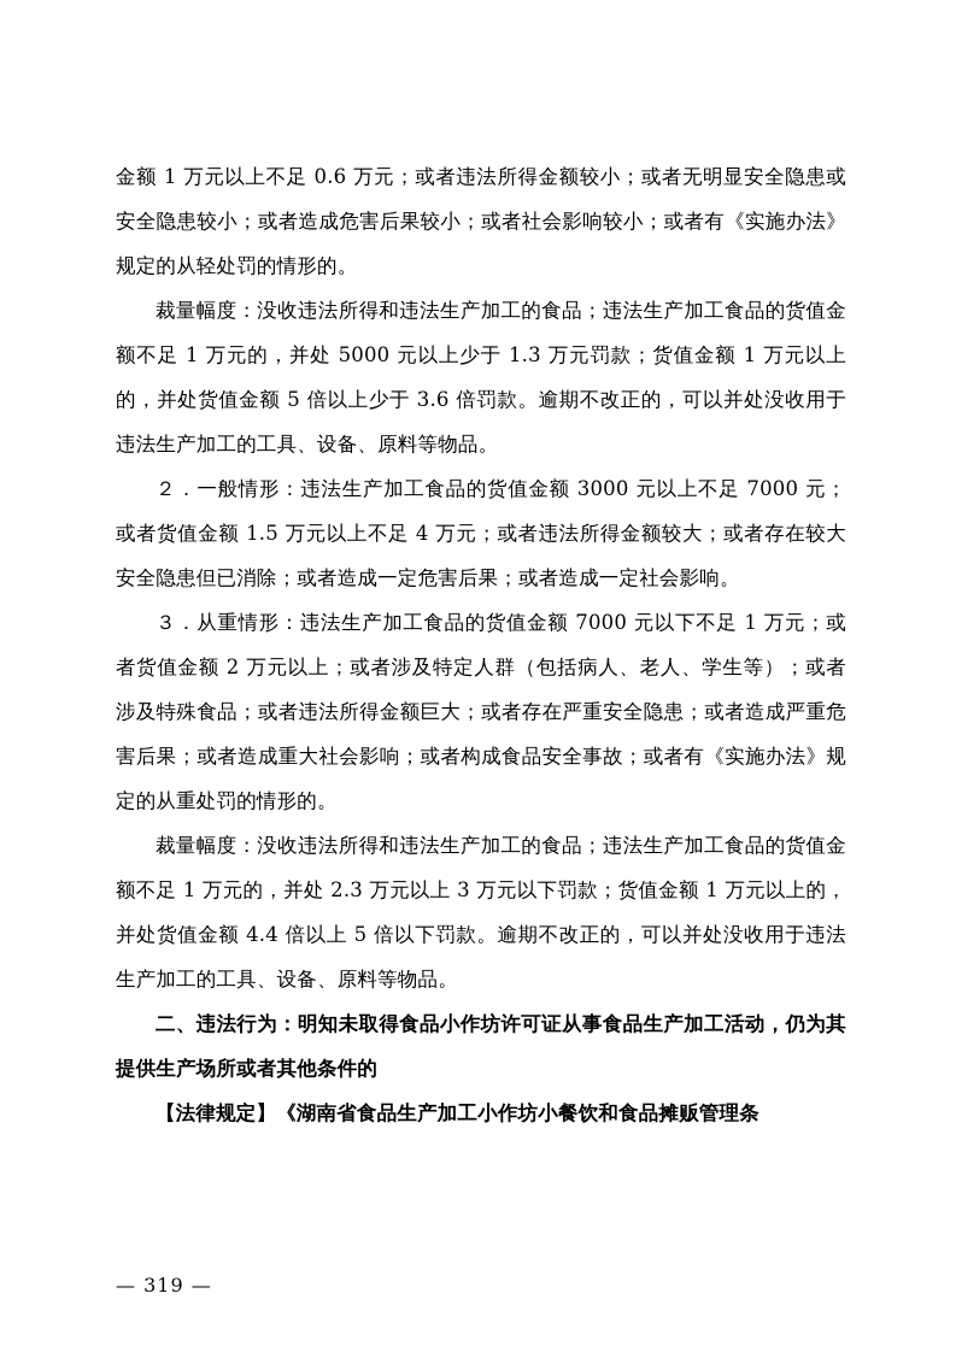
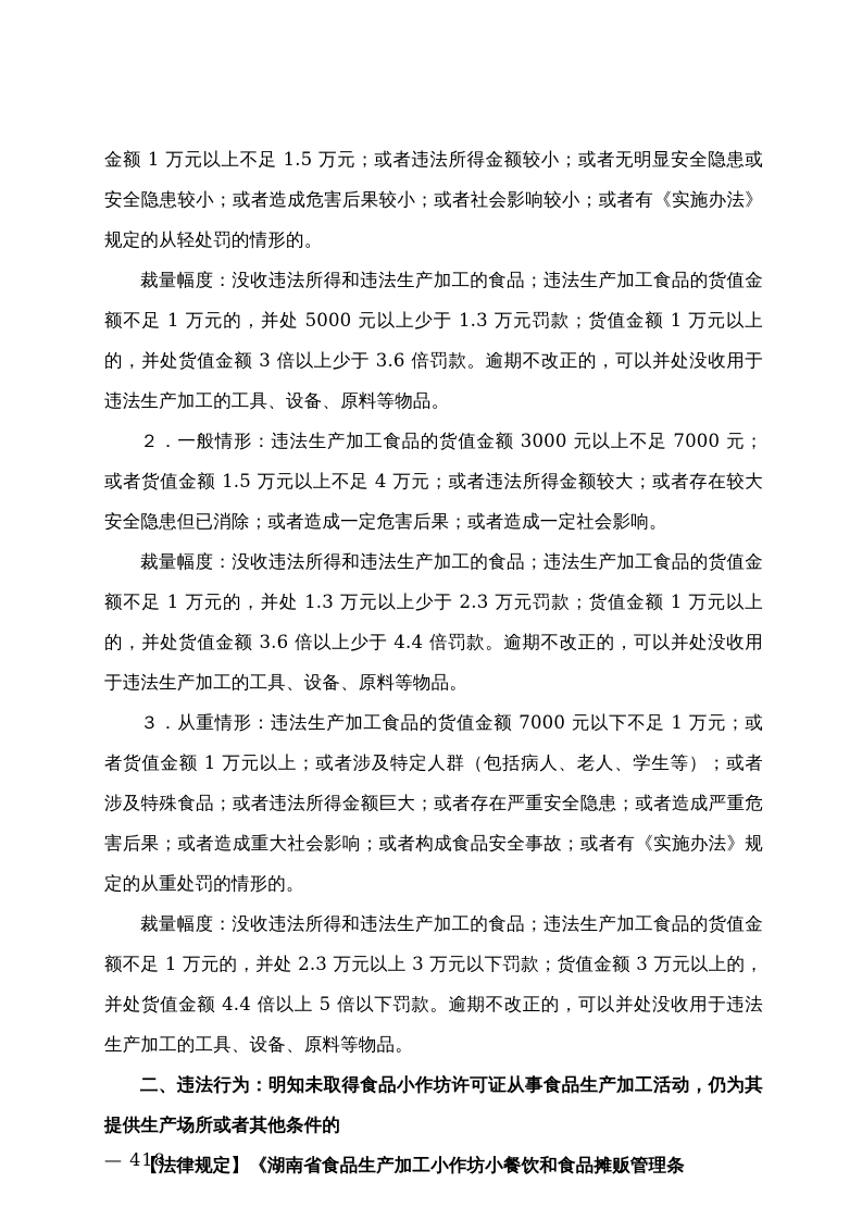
- 金额 1 万元以上不足 0.6 万元；或者违法所得金额较小；或者无明显安全隐患或安全隐患较小；或者造成危害后果较小；或者社会影响较小；或者有《实施办法》规定的从轻处罚的情形的。
+ 金额 1 万元以上不足 1.5 万元；或者违法所得金额较小；或者无明显安全隐患或安全隐患较小；或者造成危害后果较小；或者社会影响较小；或者有《实施办法》规定的从轻处罚的情形的。
- 裁量幅度：没收违法所得和违法生产加工的食品；违法生产加工食品的货值金额不足 1 万元的，并处 5000 元以上少于 1.3 万元罚款；货值金额 1 万元以上的，并处货值金额 5 倍以上少于 3.6 倍罚款。逾期不改正的，可以并处没收用于违法生产加工的工具、设备、原料等物品。
+ 裁量幅度：没收违法所得和违法生产加工的食品；违法生产加工食品的货值金额不足 1 万元的，并处 5000 元以上少于 1.3 万元罚款；货值金额 1 万元以上的，并处货值金额 3 倍以上少于 3.6 倍罚款。逾期不改正的，可以并处没收用于违法生产加工的工具、设备、原料等物品。
  ２．一般情形：违法生产加工食品的货值金额 3000 元以上不足 7000 元；或者货值金额 1.5 万元以上不足 4 万元；或者违法所得金额较大；或者存在较大安全隐患但已消除；或者造成一定危害后果；或者造成一定社会影响。
+ 裁量幅度：没收违法所得和违法生产加工的食品；违法生产加工食品的货值金额不足 1 万元的，并处 1.3 万元以上少于 2.3 万元罚款；货值金额 1 万元以上的，并处货值金额 3.6 倍以上少于 4.4 倍罚款。逾期不改正的，可以并处没收用于违法生产加工的工具、设备、原料等物品。
- ３．从重情形：违法生产加工食品的货值金额 7000 元以下不足 1 万元；或者货值金额 2 万元以上；或者涉及特定人群（包括病人、老人、学生等）；或者涉及特殊食品；或者违法所得金额巨大；或者存在严重安全隐患；或者造成严重危害后果；或者造成重大社会影响；或者构成食品安全事故；或者有《实施办法》规定的从重处罚的情形的。
+ ３．从重情形：违法生产加工食品的货值金额 7000 元以下不足 1 万元；或者货值金额 1 万元以上；或者涉及特定人群（包括病人、老人、学生等）；或者涉及特殊食品；或者违法所得金额巨大；或者存在严重安全隐患；或者造成严重危害后果；或者造成重大社会影响；或者构成食品安全事故；或者有《实施办法》规定的从重处罚的情形的。
- 裁量幅度：没收违法所得和违法生产加工的食品；违法生产加工食品的货值金额不足 1 万元的，并处 2.3 万元以上 3 万元以下罚款；货值金额 1 万元以上的，并处货值金额 4.4 倍以上 5 倍以下罚款。逾期不改正的，可以并处没收用于违法生产加工的工具、设备、原料等物品。
+ 裁量幅度：没收违法所得和违法生产加工的食品；违法生产加工食品的货值金额不足 1 万元的，并处 2.3 万元以上 3 万元以下罚款；货值金额 3 万元以上的，并处货值金额 4.4 倍以上 5 倍以下罚款。逾期不改正的，可以并处没收用于违法生产加工的工具、设备、原料等物品。
  二、违法行为：明知未取得食品小作坊许可证从事食品生产加工活动，仍为其提供生产场所或者其他条件的
  【法律规定】《湖南省食品生产加工小作坊小餐饮和食品摊贩管理条
- — 319 —
+ — 418 —
